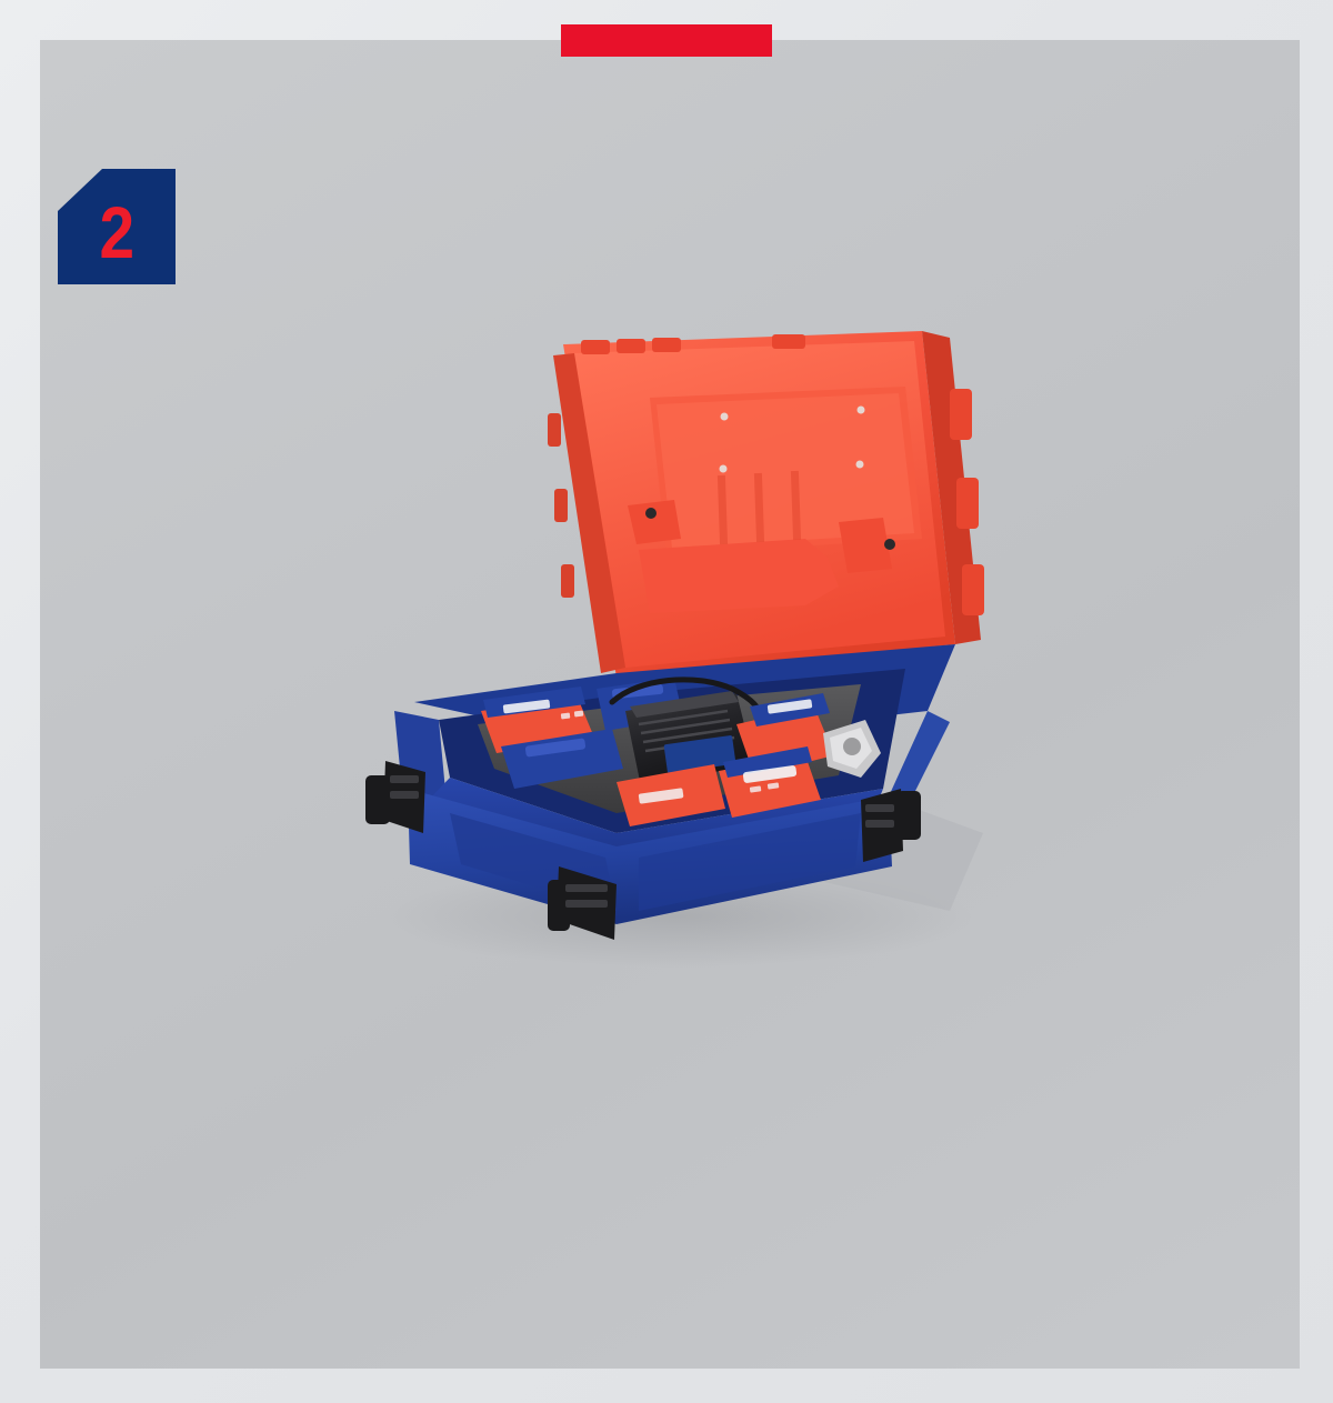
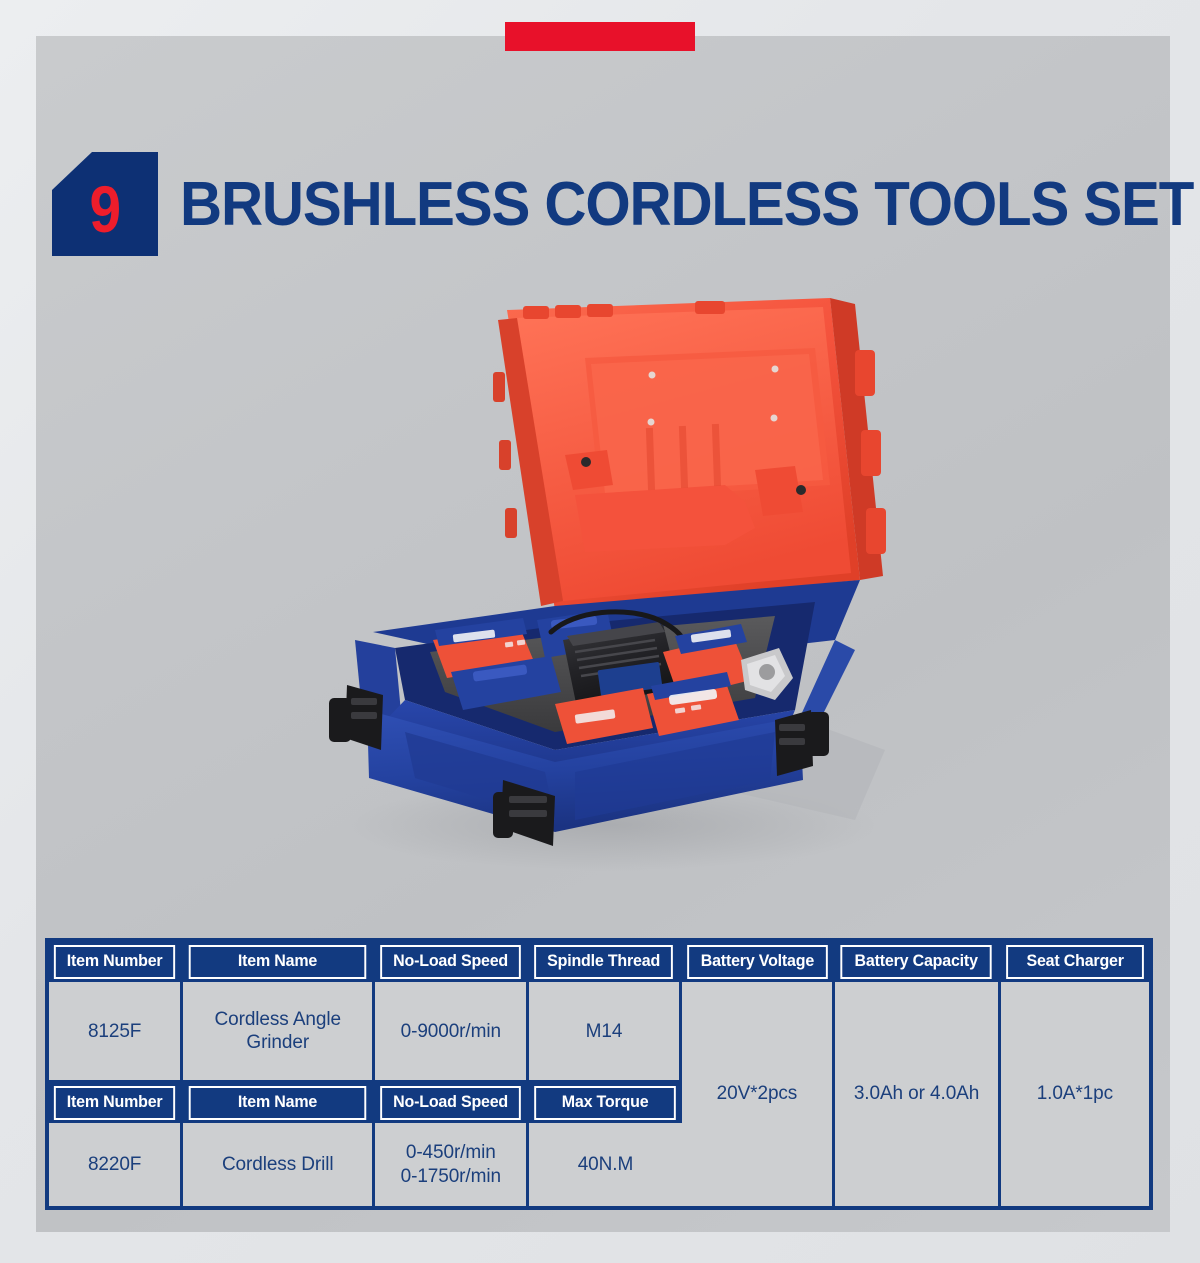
- 2
+ 9
+ BRUSHLESS CORDLESS TOOLS SET
+ Item Number	Item Name	No-Load Speed	Spindle Thread	Battery Voltage	Battery Capacity	Seat Charger
+ 8125F	Cordless Angle Grinder	0-9000r/min	M14	20V*2pcs	3.0Ah or 4.0Ah	1.0A*1pc
+ Item Number	Item Name	No-Load Speed	Max Torque
+ 8220F	Cordless Drill	0-450r/min 0-1750r/min	40N.M
